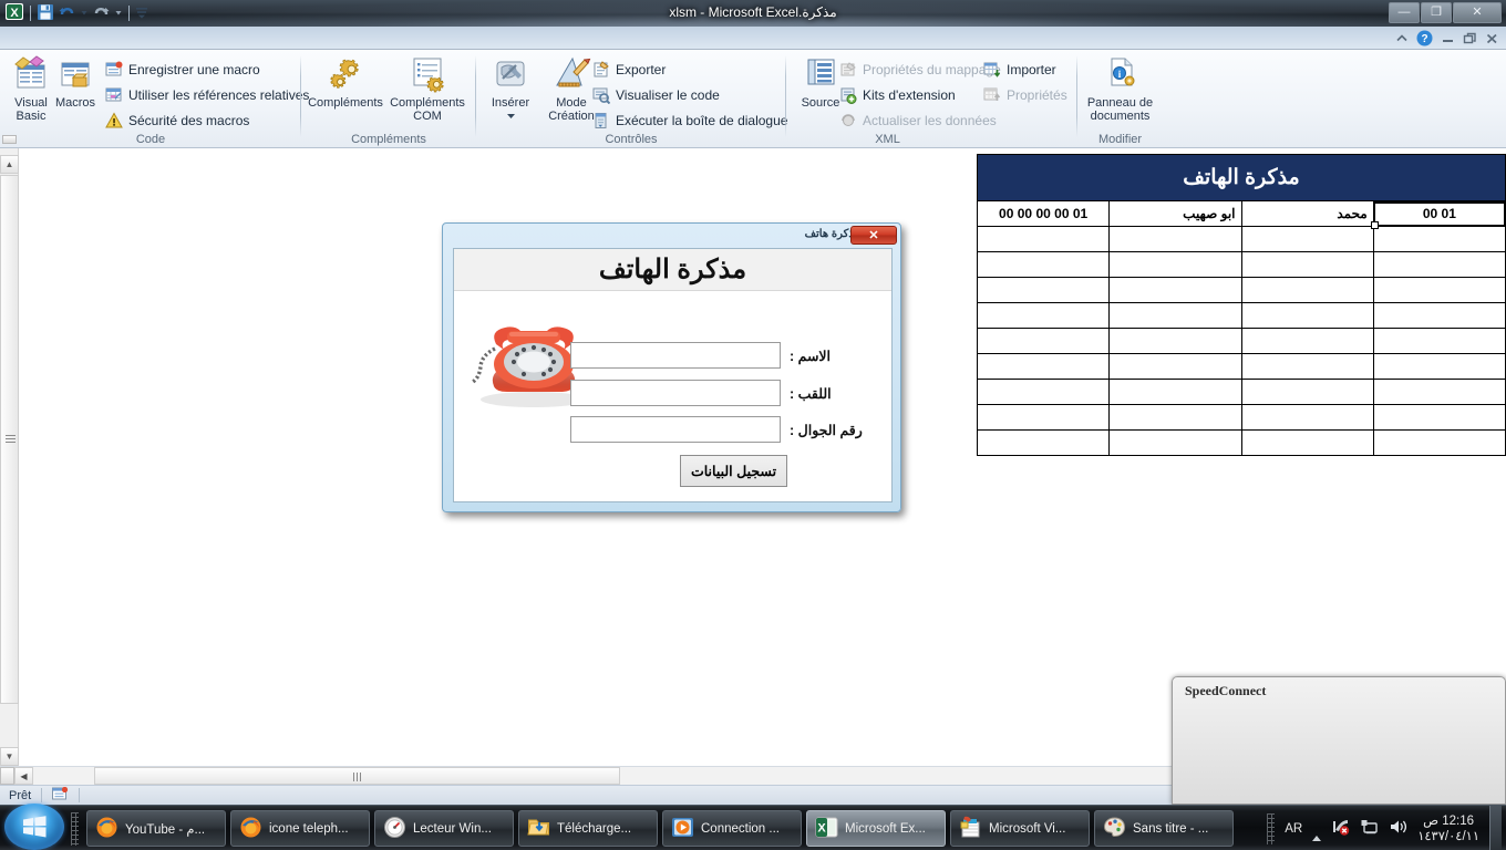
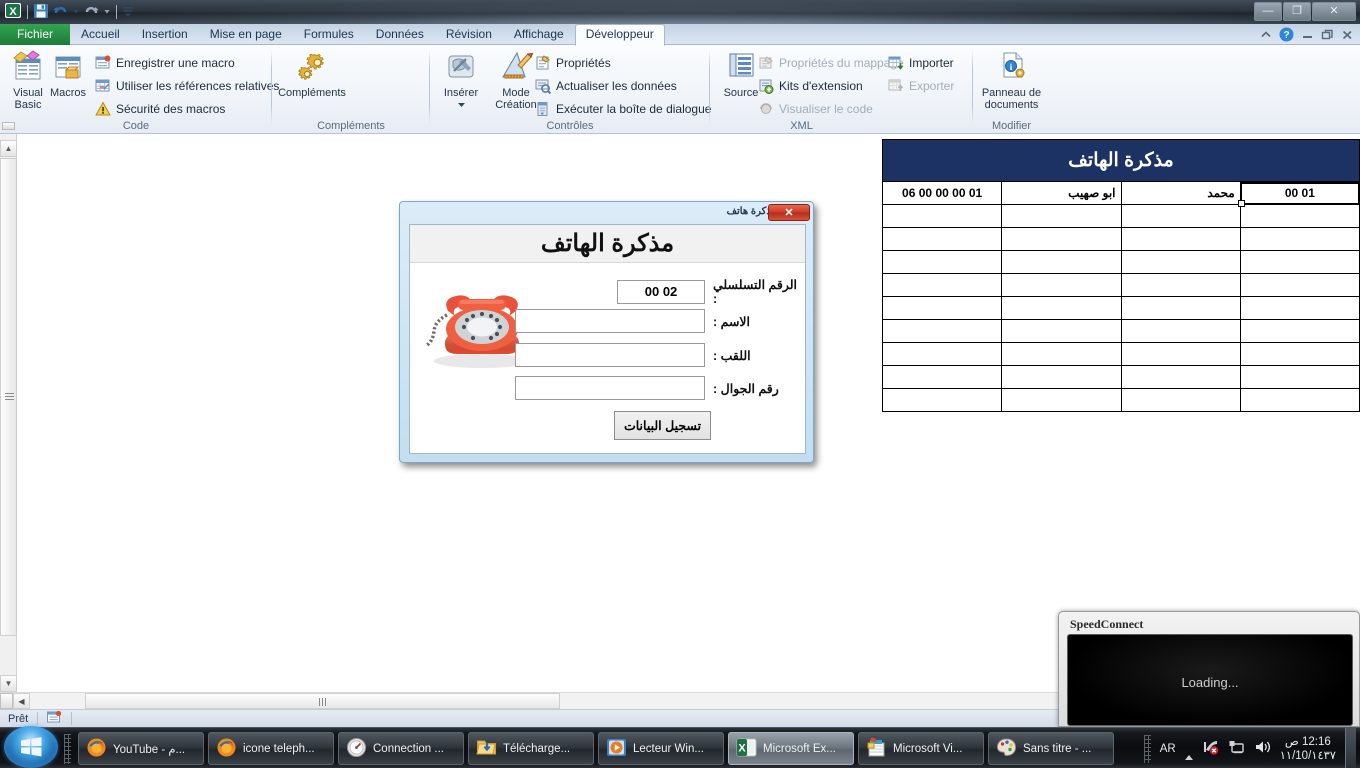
  X
- مذكرة.xlsm - Microsoft Excel
  —
  ❐
  ✕
+ Fichier
+ Accueil
+ Insertion
+ Mise en page
+ Formules
+ Données
+ Révision
+ Affichage
+ Développeur
  ?
  Visual Basic
  Macros
  Enregistrer une macro
  Utiliser les références relativs
  Sécurité des macros
  Code
  Compléments
- Compléments COM
  Compléments
  Insérer
  Mode Création
- Exporter
+ Propriétés
- Visualiser le code
+ Actualiser les données
  Exécuter la boîte de dialogu
  Contrôles
  Source
  Propriétés du mappa
  Kits d'extension
- Actualiser les données
+ Visualiser le code
  Importer
- Propriétés
+ Exporter
  XML
  i
  Panneau de documents
  Modifier
  ▲
  ▼
  مذكرة الهاتف
- 01 00	محمد	ابو صهيب	01 00 00 00 00
+ 01 00	محمد	ابو صهيب	01 00 00 00 06
  ◀
  Prêt
  كرة هاتف
  ✕
  مذكرة الهاتف
+ الرقم التسلسلي :
+ 02 00
  الاسم :
  اللقب :
  رقم الجوال :
  تسجيل البيانات
  SpeedConnect
+ Loading...
  YouTube - م...
  icone teleph...
- Lecteur Win...
+ Connection ...
  Télécharge...
- Connection ...
+ Lecteur Win...
  X
  Microsoft Ex...
  Microsoft Vi...
  Sans titre - ...
  AR
  12:16 ص
- ١٤٣٧/٠٤/١١
+ ١٤٣٧/10/١١
